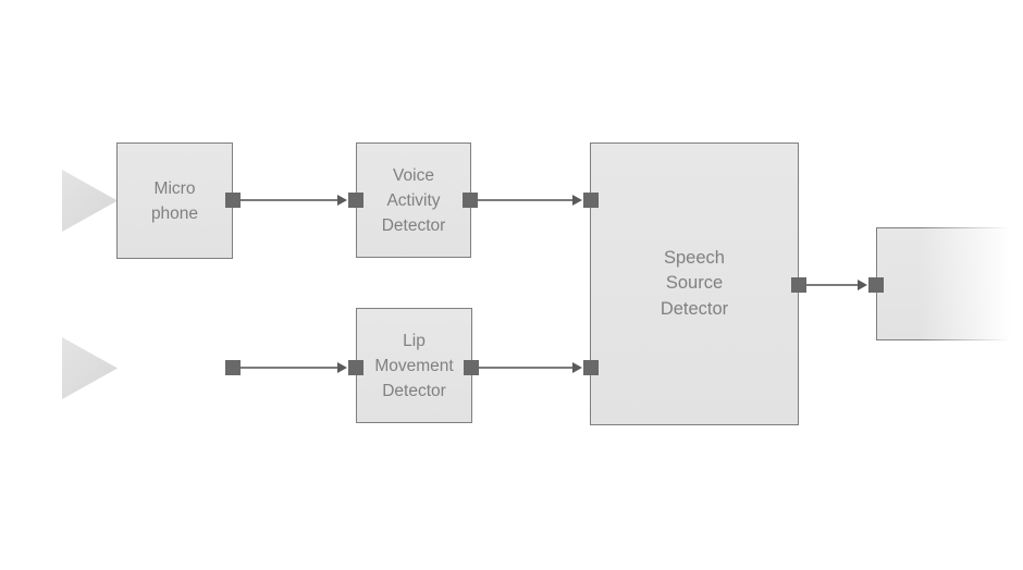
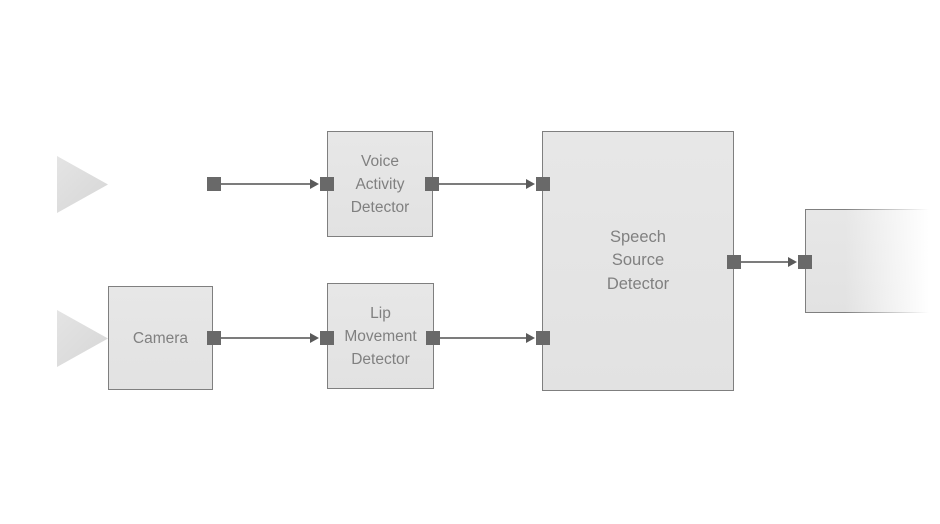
- Micro
- phone
  Voice
  Activity
  Detector
+ Camera
  Lip
  Movement
  Detector
  Speech
  Source
  Detector
